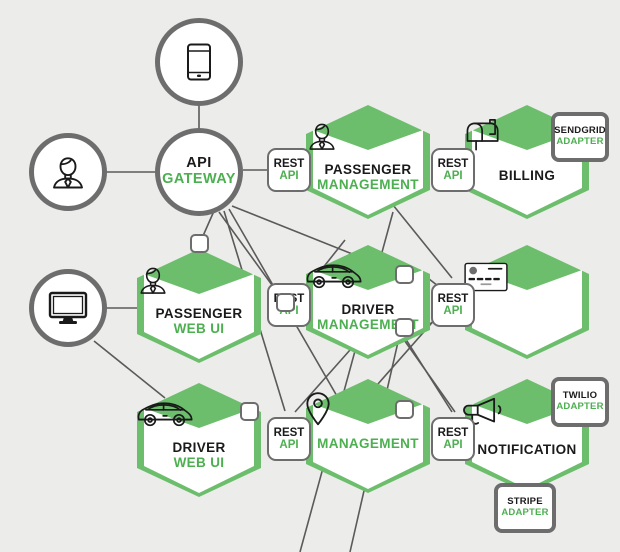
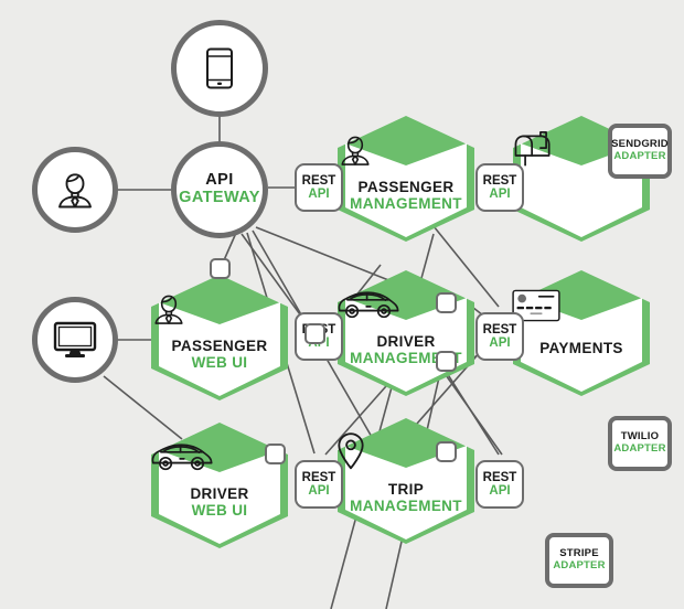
  API
  GATEWAY
  PASSENGER
  MANAGEMENT
- BILLING
  PASSENGER
  WEB UI
  DRIVER
  MANAGEMT
+ PAYMENTS
  DRIVER
  WEB UI
+ TRIP
  MANAGEMENT
- NOTIFICATION
  REST
  API
  REST
  API
  REST
  API
  REST
  API
  REST
  API
  SENDGRID
  ADAPTER
  TWILIO
  ADAPTER
  STRIPE
  ADAPTER
